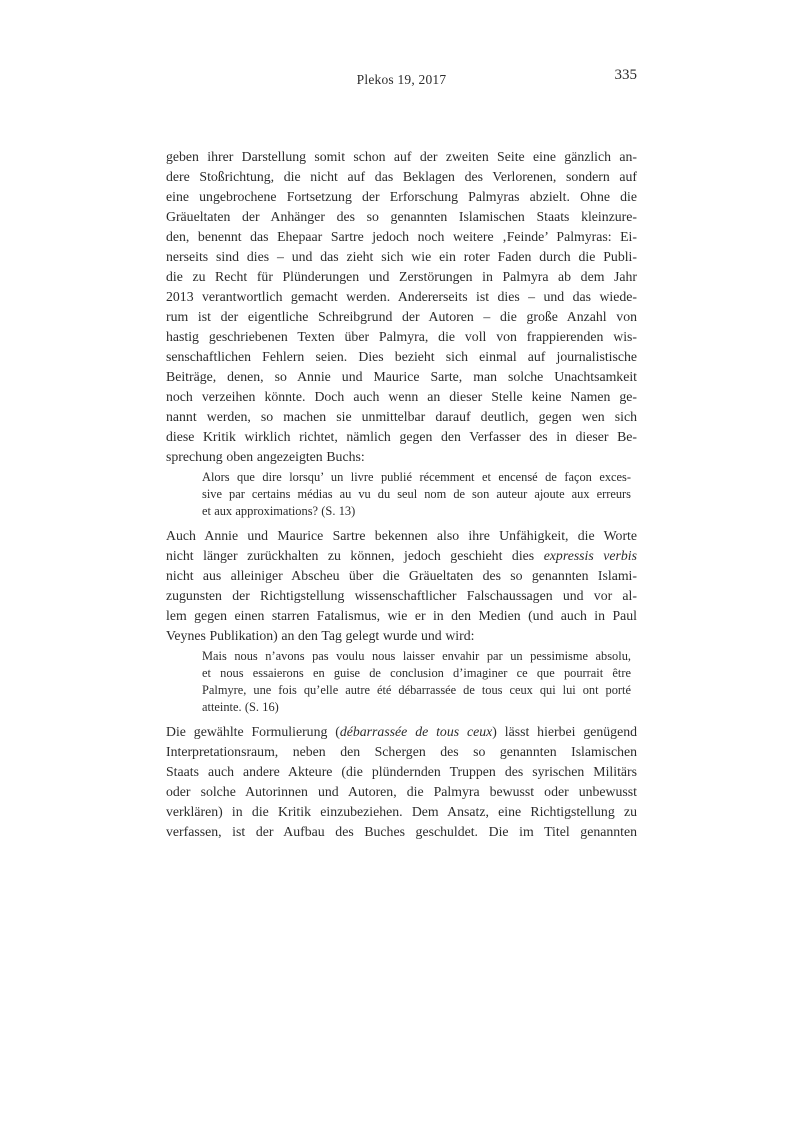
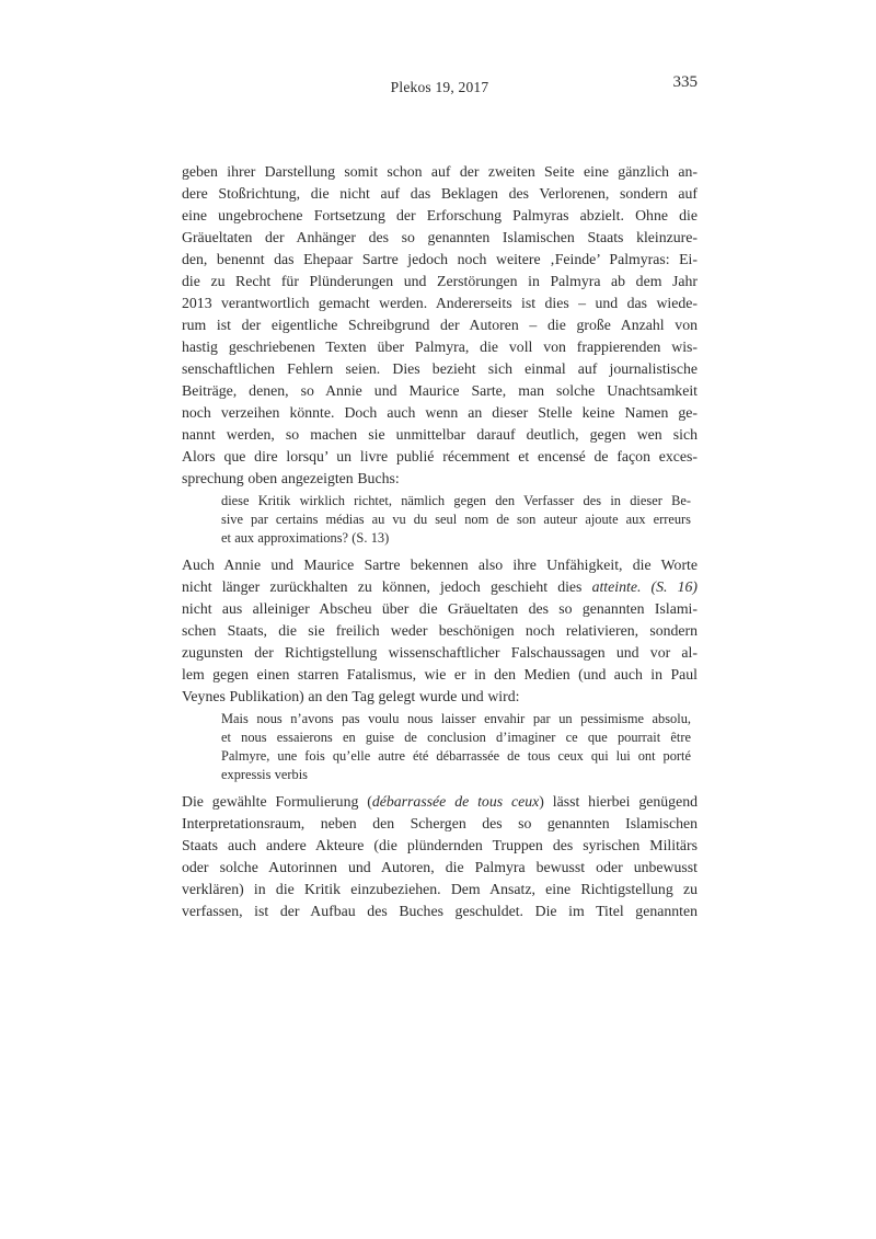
  Plekos 19, 2017
  335
  geben ihrer Darstellung somit schon auf der zweiten Seite eine gänzlich an-
  dere Stoßrichtung, die nicht auf das Beklagen des Verlorenen, sondern auf
  eine ungebrochene Fortsetzung der Erforschung Palmyras abzielt. Ohne die
  Gräueltaten der Anhänger des so genannten Islamischen Staats kleinzure-
  den, benennt das Ehepaar Sartre jedoch noch weitere ‚Feinde’ Palmyras: Ei-
- nerseits sind dies – und das zieht sich wie ein roter Faden durch die Publi-
  die zu Recht für Plünderungen und Zerstörungen in Palmyra ab dem Jahr
  2013 verantwortlich gemacht werden. Andererseits ist dies – und das wiede-
  rum ist der eigentliche Schreibgrund der Autoren – die große Anzahl von
  hastig geschriebenen Texten über Palmyra, die voll von frappierenden wis-
  senschaftlichen Fehlern seien. Dies bezieht sich einmal auf journalistische
  Beiträge, denen, so Annie und Maurice Sarte, man solche Unachtsamkeit
  noch verzeihen könnte. Doch auch wenn an dieser Stelle keine Namen ge-
  nannt werden, so machen sie unmittelbar darauf deutlich, gegen wen sich
- diese Kritik wirklich richtet, nämlich gegen den Verfasser des in dieser Be-
+ Alors que dire lorsqu’ un livre publié récemment et encensé de façon exces-
  sprechung oben angezeigten Buchs:
- Alors que dire lorsqu’ un livre publié récemment et encensé de façon exces-
+ diese Kritik wirklich richtet, nämlich gegen den Verfasser des in dieser Be-
  sive par certains médias au vu du seul nom de son auteur ajoute aux erreurs
  et aux approximations? (S. 13)
  Auch Annie und Maurice Sartre bekennen also ihre Unfähigkeit, die Worte
- nicht länger zurückhalten zu können, jedoch geschieht dies expressis verbis
+ nicht länger zurückhalten zu können, jedoch geschieht dies atteinte. (S. 16)
  nicht aus alleiniger Abscheu über die Gräueltaten des so genannten Islami-
+ schen Staats, die sie freilich weder beschönigen noch relativieren, sondern
  zugunsten der Richtigstellung wissenschaftlicher Falschaussagen und vor al-
  lem gegen einen starren Fatalismus, wie er in den Medien (und auch in Paul
  Veynes Publikation) an den Tag gelegt wurde und wird:
  Mais nous n’avons pas voulu nous laisser envahir par un pessimisme absolu,
  et nous essaierons en guise de conclusion d’imaginer ce que pourrait être
  Palmyre, une fois qu’elle autre été débarrassée de tous ceux qui lui ont porté
- atteinte. (S. 16)
+ expressis verbis
  Die gewählte Formulierung (débarrassée de tous ceux) lässt hierbei genügend
  Interpretationsraum, neben den Schergen des so genannten Islamischen
  Staats auch andere Akteure (die plündernden Truppen des syrischen Militärs
  oder solche Autorinnen und Autoren, die Palmyra bewusst oder unbewusst
  verklären) in die Kritik einzubeziehen. Dem Ansatz, eine Richtigstellung zu
  verfassen, ist der Aufbau des Buches geschuldet. Die im Titel genannten
